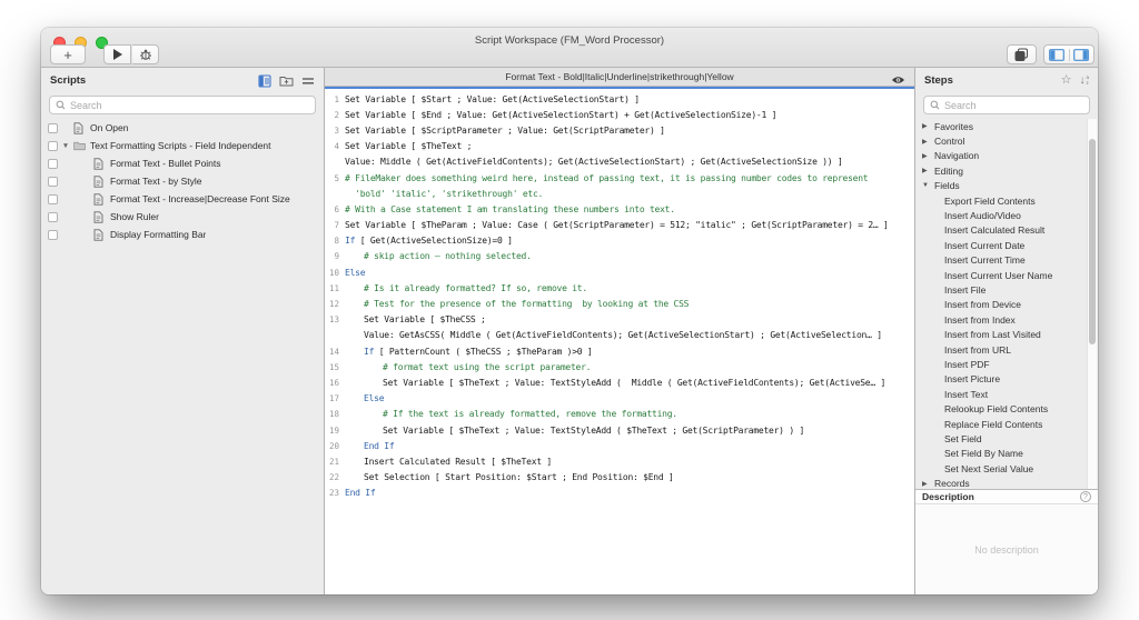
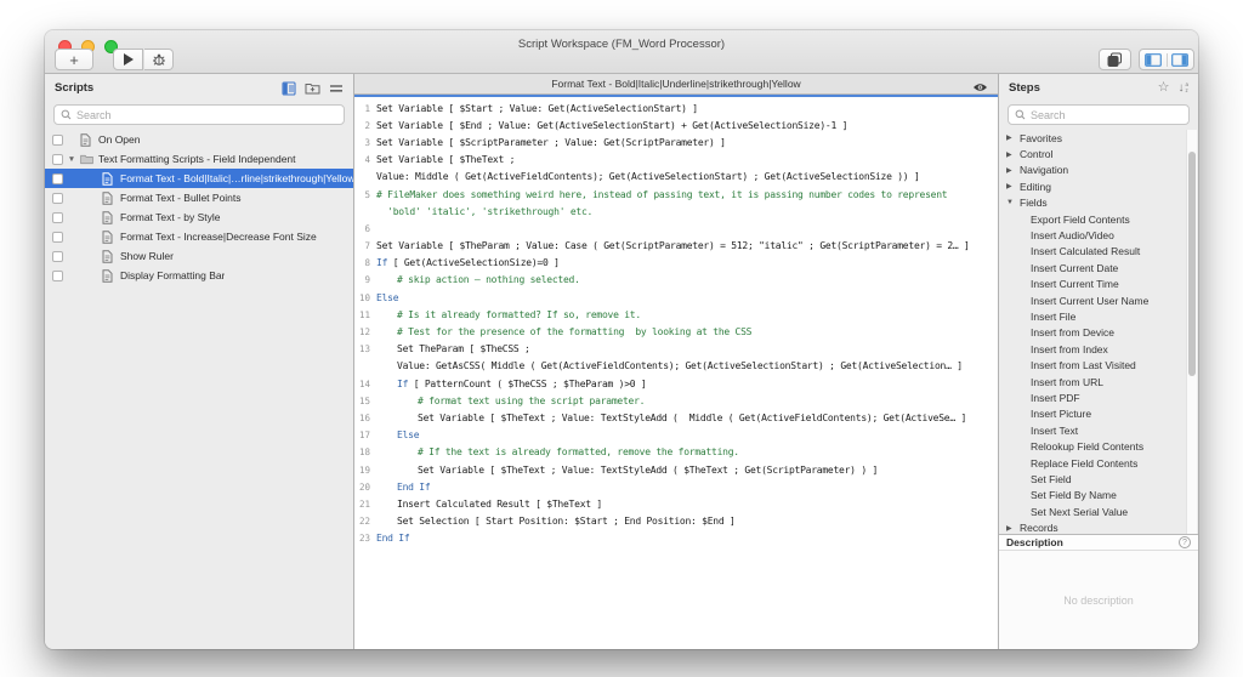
  Script Workspace (FM_Word Processor)
  +
  Scripts
  Search
  On Open
  Text Formatting Scripts - Field Independent
+ Format Text - Bold|Italic|…rline|strikethrough|Yellow
  Format Text - Bullet Points
  Format Text - by Style
  Format Text - Increase|Decrease Font Size
  Show Ruler
  Display Formatting Bar
  Format Text - Bold|Italic|Underline|strikethrough|Yellow
  1
  Set Variable [ $Start ; Value: Get(ActiveSelectionStart) ]
  2
  Set Variable [ $End ; Value: Get(ActiveSelectionStart) + Get(ActiveSelectionSize)-1 ]
  3
  Set Variable [ $ScriptParameter ; Value: Get(ScriptParameter) ]
  4
  Set Variable [ $TheText ;
  Value: Middle ( Get(ActiveFieldContents); Get(ActiveSelectionStart) ; Get(ActiveSelectionSize )) ]
  5
  # FileMaker does something weird here, instead of passing text, it is passing number codes to represent
  'bold' 'italic', 'strikethrough' etc.
  6
- # With a Case statement I am translating these numbers into text.
  7
  Set Variable [ $TheParam ; Value: Case ( Get(ScriptParameter) = 512; "italic" ; Get(ScriptParameter) = 2… ]
  8
  If [ Get(ActiveSelectionSize)=0 ]
  9
  # skip action – nothing selected.
  10
  Else
  11
  # Is it already formatted? If so, remove it.
  12
  # Test for the presence of the formatting by looking at the CSS
  13
- Set Variable [ $TheCSS ;
+ Set TheParam [ $TheCSS ;
  Value: GetAsCSS( Middle ( Get(ActiveFieldContents); Get(ActiveSelectionStart) ; Get(ActiveSelection… ]
  14
  If [ PatternCount ( $TheCSS ; $TheParam )>0 ]
  15
  # format text using the script parameter.
  16
  Set Variable [ $TheText ; Value: TextStyleAdd ( Middle ( Get(ActiveFieldContents); Get(ActiveSe… ]
  17
  Else
  18
  # If the text is already formatted, remove the formatting.
  19
  Set Variable [ $TheText ; Value: TextStyleAdd ( $TheText ; Get(ScriptParameter) ) ]
  20
  End If
  21
  Insert Calculated Result [ $TheText ]
  22
  Set Selection [ Start Position: $Start ; End Position: $End ]
  23
  End If
  Steps
  ☆
  ↓
  Search
  Favorites
  Control
  Navigation
  Editing
  Fields
  Export Field Contents
  Insert Audio/Video
  Insert Calculated Result
  Insert Current Date
  Insert Current Time
  Insert Current User Name
  Insert File
  Insert from Device
  Insert from Index
  Insert from Last Visited
  Insert from URL
  Insert PDF
  Insert Picture
  Insert Text
  Relookup Field Contents
  Replace Field Contents
  Set Field
  Set Field By Name
  Set Next Serial Value
  Records
  Description
  No description
